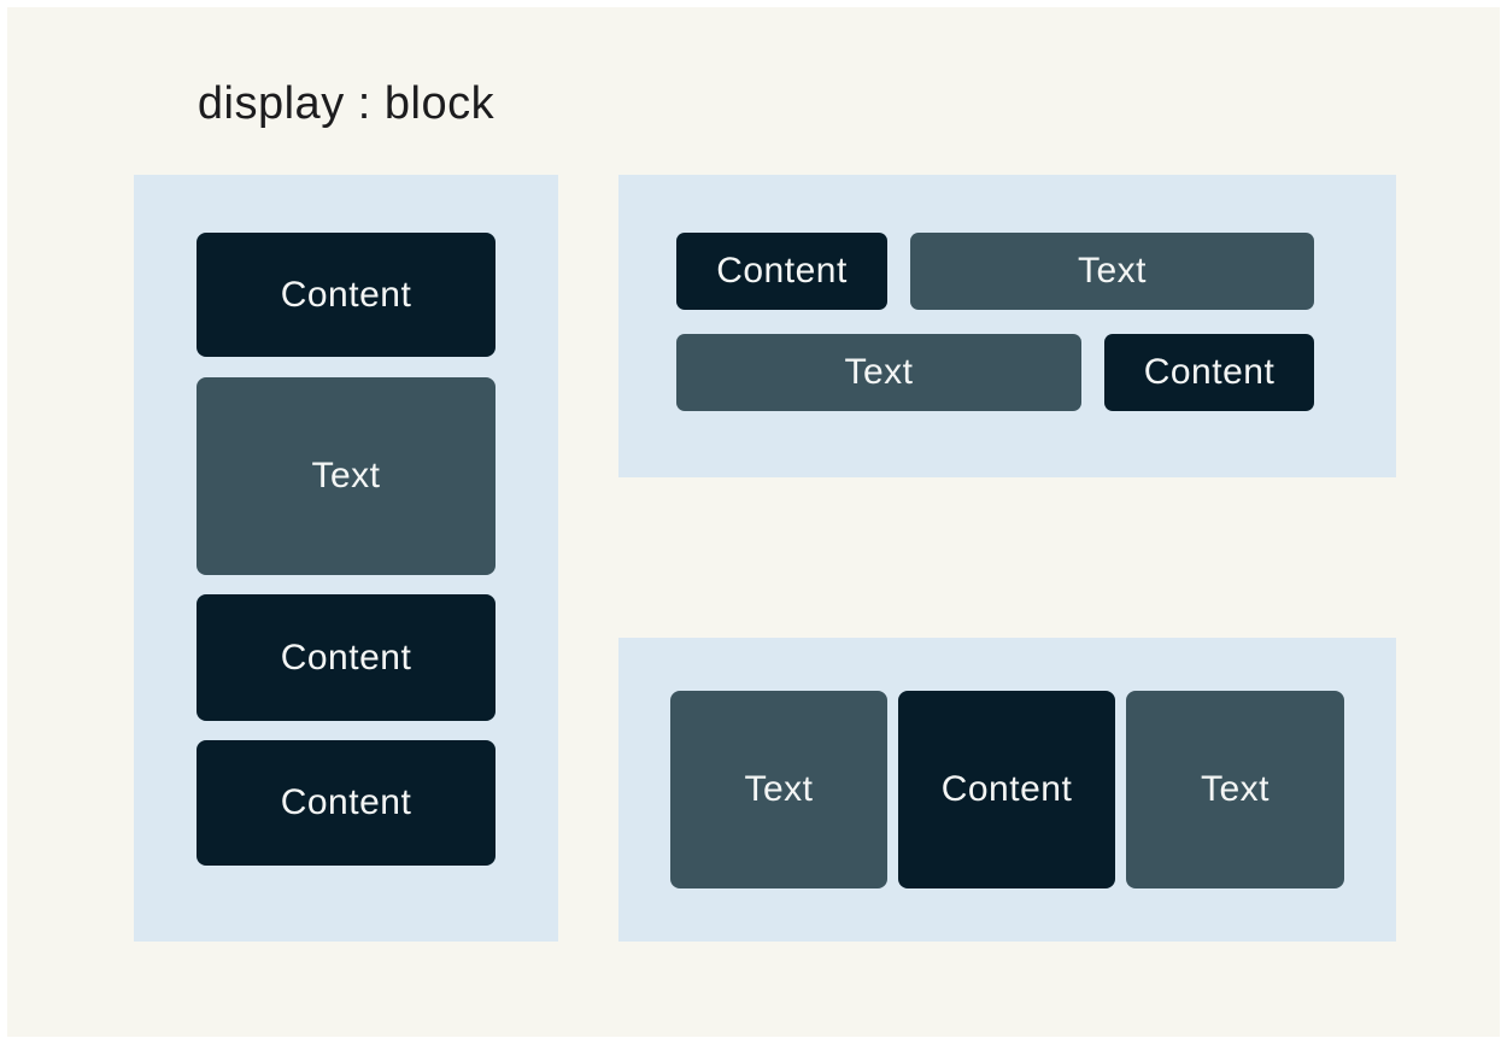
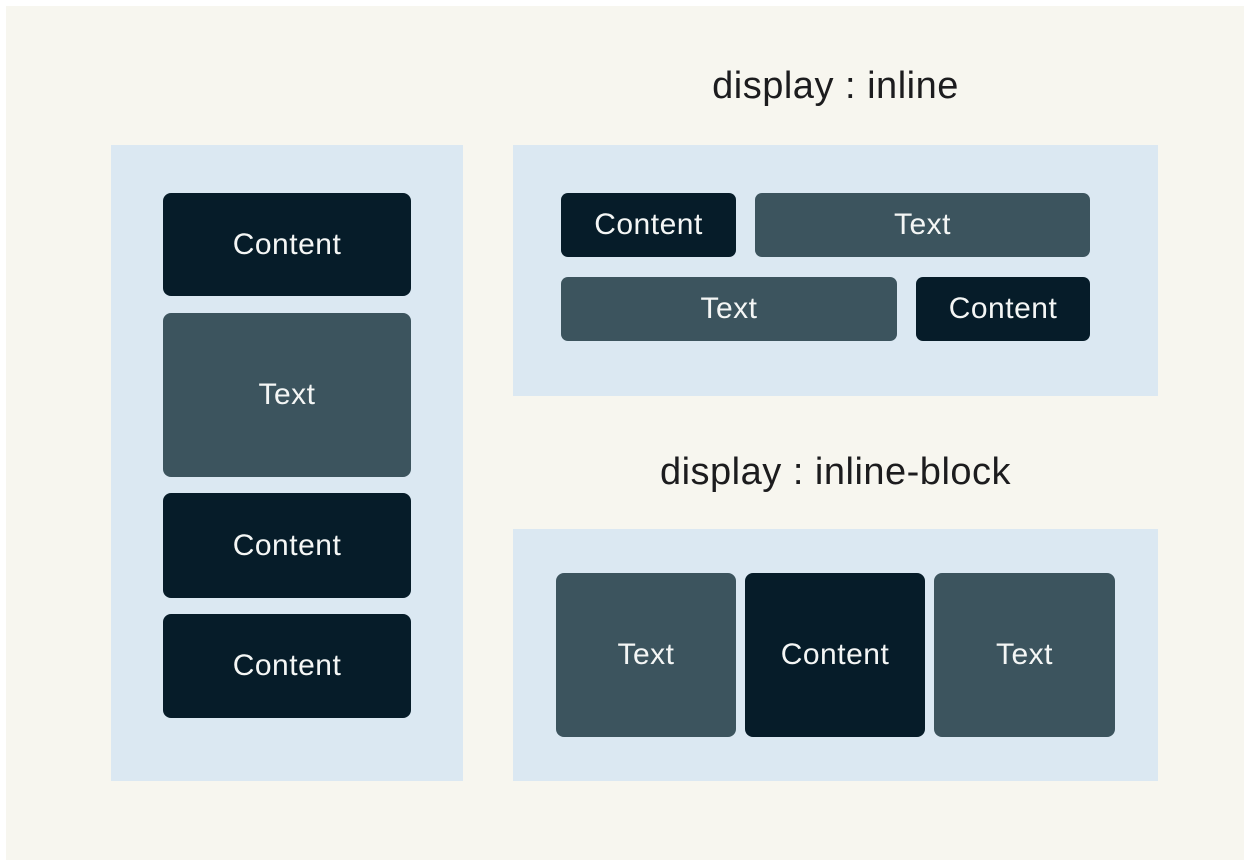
- display : block
  Content
  Text
  Content
  Content
+ display : inline
  Content
  Text
  Text
  Content
+ display : inline-block
  Text
  Content
  Text
